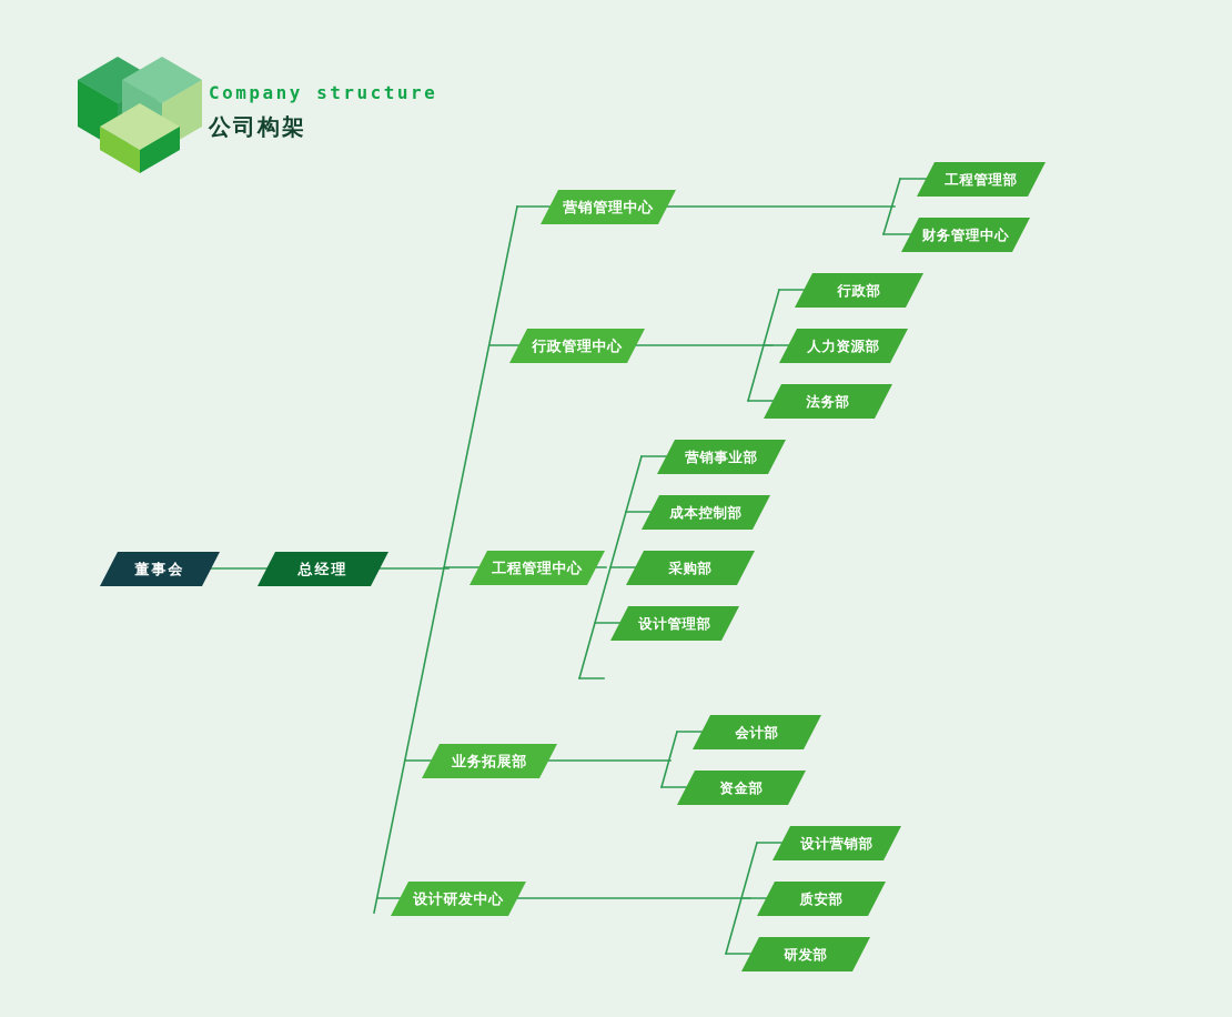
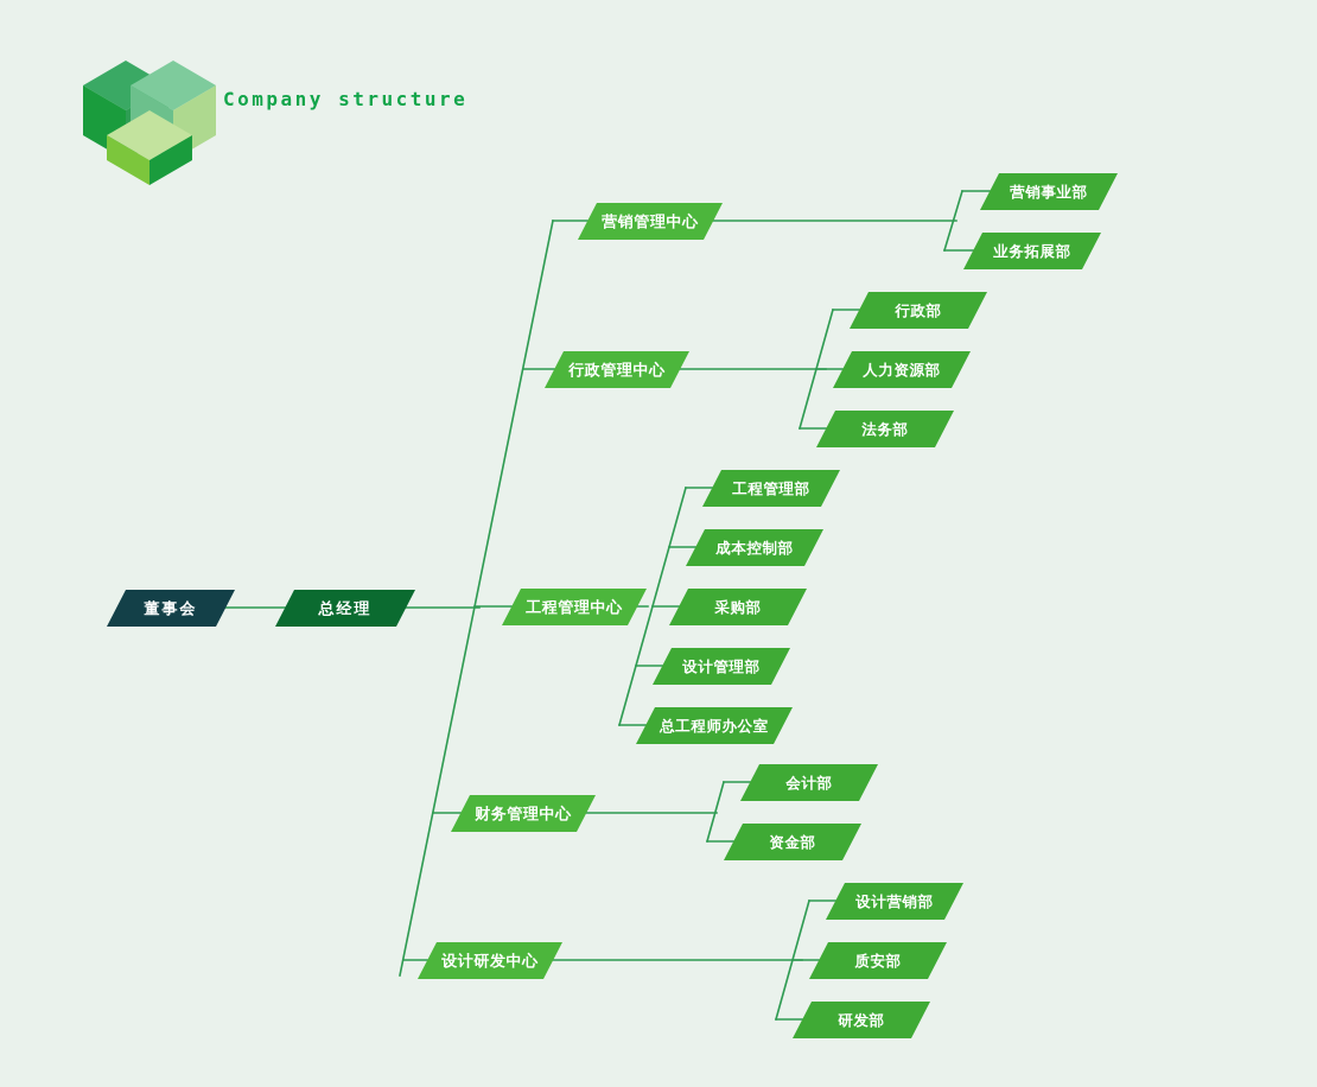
  Company structure
- 公司构架
  董事会
  总经理
  营销管理中心
  行政管理中心
  工程管理中心
- 业务拓展部
+ 财务管理中心
  设计研发中心
- 工程管理部
+ 营销事业部
- 财务管理中心
+ 业务拓展部
  行政部
  人力资源部
  法务部
- 营销事业部
+ 工程管理部
  成本控制部
  采购部
  设计管理部
+ 总工程师办公室
  会计部
  资金部
  设计营销部
  质安部
  研发部
